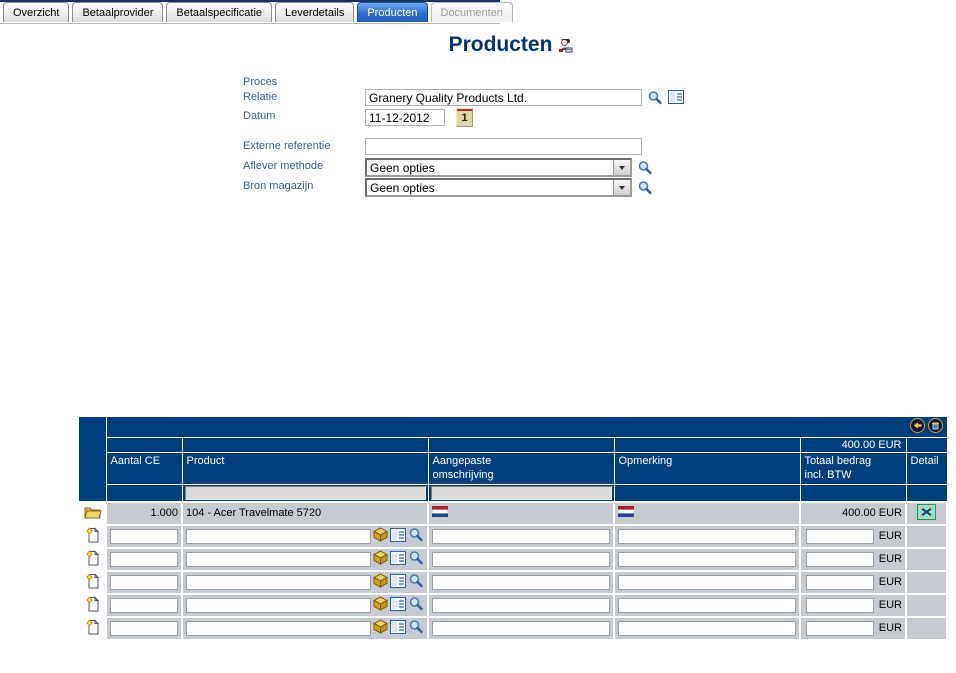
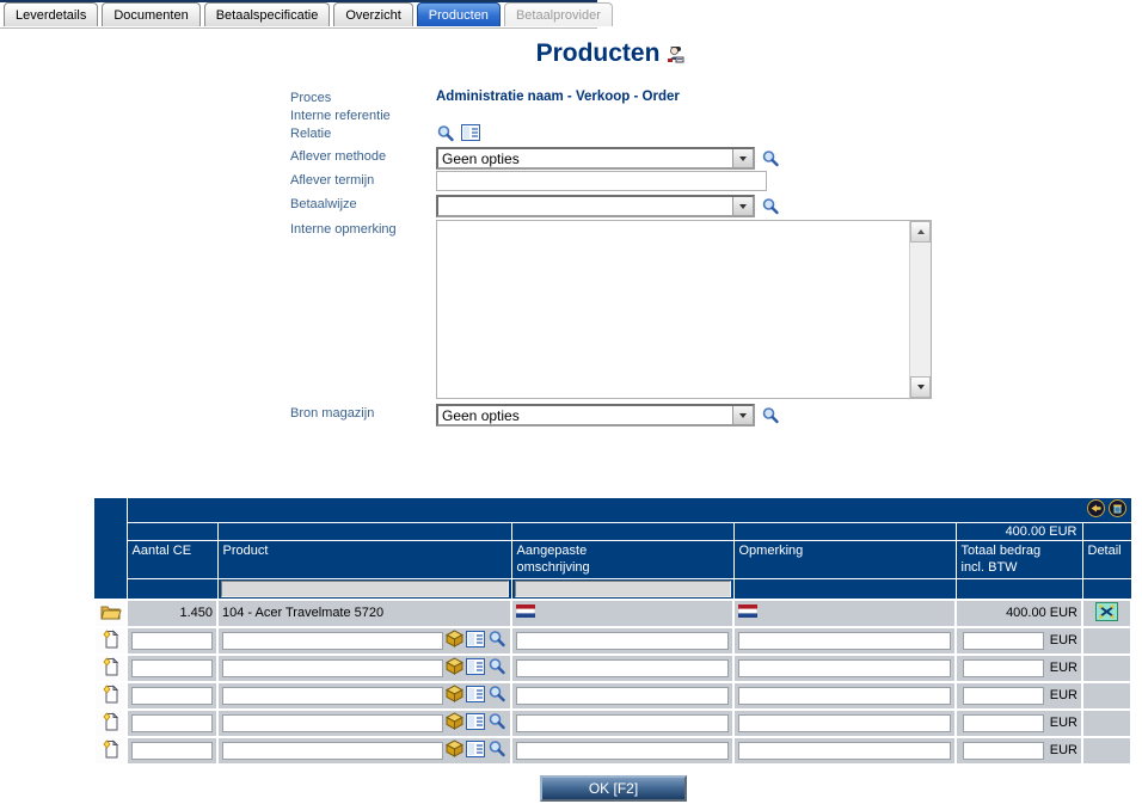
- Overzicht
+ Leverdetails
- Betaalprovider
+ Documenten
  Betaalspecificatie
- Leverdetails
+ Overzicht
  Producten
- Documenten
+ Betaalprovider
  Producten
  Proces
+ Administratie naam - Verkoop - Order
+ Interne referentie
  Relatie
- Granery Quality Products Ltd.
- Datum
- 11-12-2012
- 1
- Externe referentie
  Aflever methode
  Geen opties
+ Aflever termijn
+ Betaalwijze
+ Interne opmerking
  Bron magazijn
  Geen opties
  				400.00 EUR
  Aantal CE	Product	Aangepaste omschrijving	Opmerking	Totaal bedrag incl. BTW	Detail
- 	1.000	104 - Acer Travelmate 5720			400.00 EUR
+ 	1.450	104 - Acer Travelmate 5720			400.00 EUR
  					EUR
  					EUR
  					EUR
  					EUR
  					EUR
+ OK [F2]
